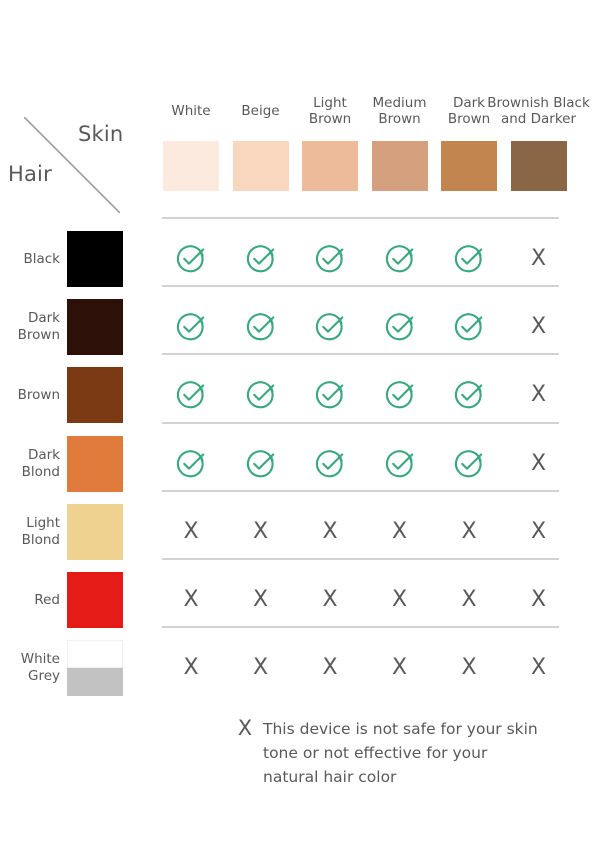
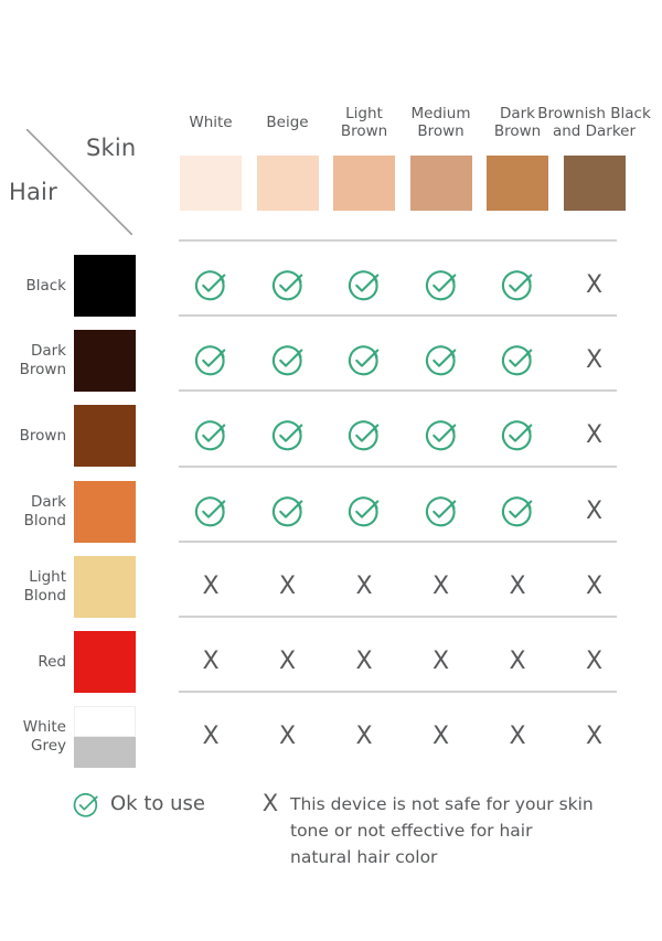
  Skin
  Hair
  White
  Beige
  Light
  Brown
  Medium
  Brown
  Dark
  Brown
  Brownish Black
  and Darker
  Black
  Dark
  Brown
  Brown
  Dark
  Blond
  Light
  Blond
  Red
  White
  Grey
  X
  X
  X
  X
  X
  X
  X
  X
  X
  X
  X
  X
  X
  X
  X
  X
  X
  X
  X
  X
  X
  X
+ Ok to use
  X
  This device is not safe for your skin
- tone or not effective for your
+ tone or not effective for hair
  natural hair color
